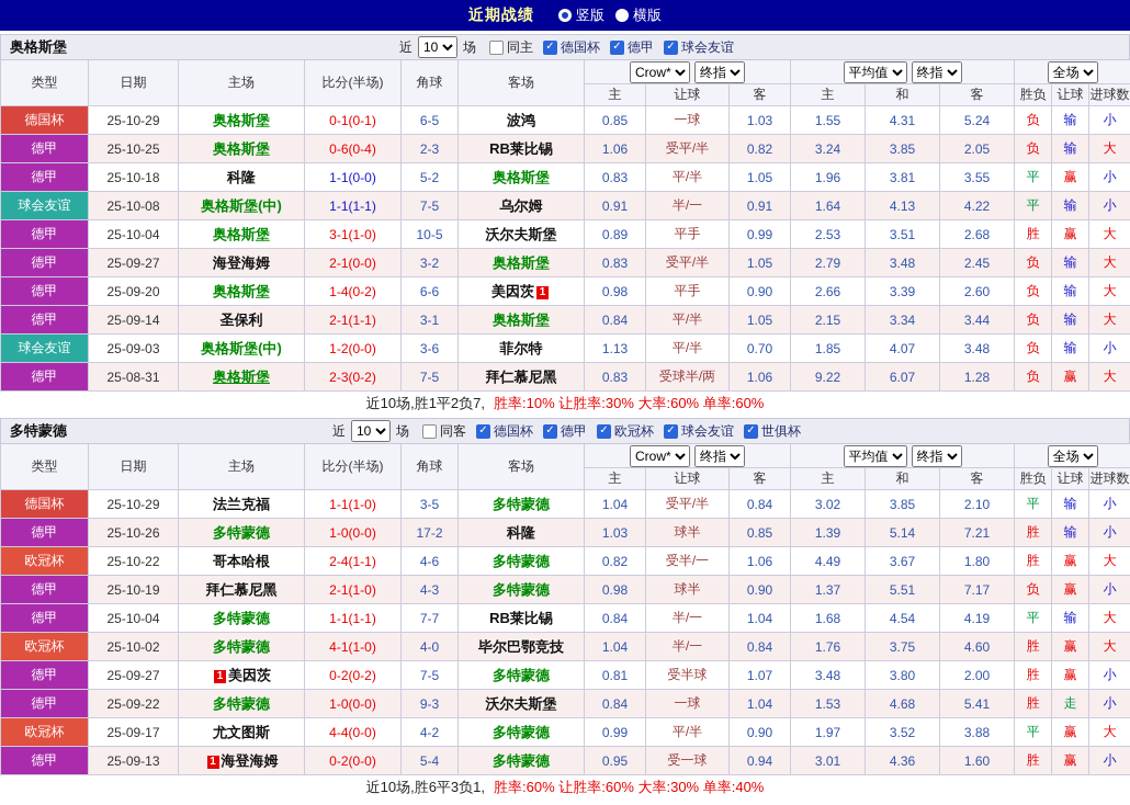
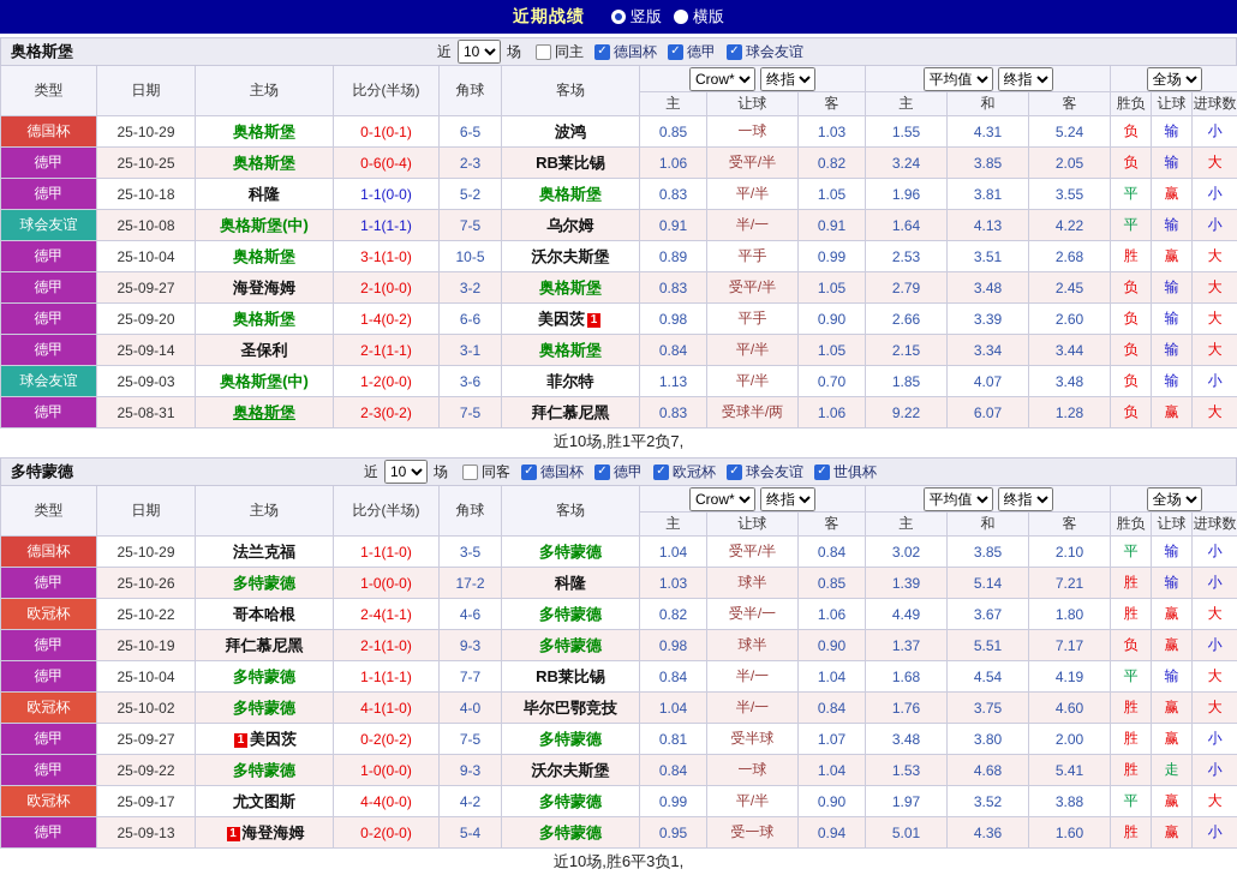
  近期战绩
  竖版
  横版
  奥格斯堡
  近
  10
  场
  同主
  ✓
  德国杯
  ✓
  德甲
  ✓
  球会友谊
  类型	日期	主场	比分(半场)	角球	客场	Crow* 终指	平均值 终指	全场
  主	让球	客	主	和	客	胜负	让球	进球数
  德国杯	25-10-29	奥格斯堡	0-1(0-1)	6-5	波鸿	0.85	一球	1.03	1.55	4.31	5.24	负	输	小
  德甲	25-10-25	奥格斯堡	0-6(0-4)	2-3	RB莱比锡	1.06	受平/半	0.82	3.24	3.85	2.05	负	输	大
  德甲	25-10-18	科隆	1-1(0-0)	5-2	奥格斯堡	0.83	平/半	1.05	1.96	3.81	3.55	平	赢	小
  球会友谊	25-10-08	奥格斯堡(中)	1-1(1-1)	7-5	乌尔姆	0.91	半/一	0.91	1.64	4.13	4.22	平	输	小
  德甲	25-10-04	奥格斯堡	3-1(1-0)	10-5	沃尔夫斯堡	0.89	平手	0.99	2.53	3.51	2.68	胜	赢	大
  德甲	25-09-27	海登海姆	2-1(0-0)	3-2	奥格斯堡	0.83	受平/半	1.05	2.79	3.48	2.45	负	输	大
  德甲	25-09-20	奥格斯堡	1-4(0-2)	6-6	美因茨 1	0.98	平手	0.90	2.66	3.39	2.60	负	输	大
  德甲	25-09-14	圣保利	2-1(1-1)	3-1	奥格斯堡	0.84	平/半	1.05	2.15	3.34	3.44	负	输	大
  球会友谊	25-09-03	奥格斯堡(中)	1-2(0-0)	3-6	菲尔特	1.13	平/半	0.70	1.85	4.07	3.48	负	输	小
  德甲	25-08-31	奥格斯堡	2-3(0-2)	7-5	拜仁慕尼黑	0.83	受球半/两	1.06	9.22	6.07	1.28	负	赢	大
  近10场,胜1平2负7,
- 胜率:10% 让胜率:30% 大率:60% 单率:60%
  多特蒙德
  近
  10
  场
  同客
  ✓
  德国杯
  ✓
  德甲
  ✓
  欧冠杯
  ✓
  球会友谊
  ✓
  世俱杯
  类型	日期	主场	比分(半场)	角球	客场	Crow* 终指	平均值 终指	全场
  主	让球	客	主	和	客	胜负	让球	进球数
  德国杯	25-10-29	法兰克福	1-1(1-0)	3-5	多特蒙德	1.04	受平/半	0.84	3.02	3.85	2.10	平	输	小
  德甲	25-10-26	多特蒙德	1-0(0-0)	17-2	科隆	1.03	球半	0.85	1.39	5.14	7.21	胜	输	小
  欧冠杯	25-10-22	哥本哈根	2-4(1-1)	4-6	多特蒙德	0.82	受半/一	1.06	4.49	3.67	1.80	胜	赢	大
- 德甲	25-10-19	拜仁慕尼黑	2-1(1-0)	4-3	多特蒙德	0.98	球半	0.90	1.37	5.51	7.17	负	赢	小
+ 德甲	25-10-19	拜仁慕尼黑	2-1(1-0)	9-3	多特蒙德	0.98	球半	0.90	1.37	5.51	7.17	负	赢	小
  德甲	25-10-04	多特蒙德	1-1(1-1)	7-7	RB莱比锡	0.84	半/一	1.04	1.68	4.54	4.19	平	输	大
  欧冠杯	25-10-02	多特蒙德	4-1(1-0)	4-0	毕尔巴鄂竞技	1.04	半/一	0.84	1.76	3.75	4.60	胜	赢	大
  德甲	25-09-27	1 美因茨	0-2(0-2)	7-5	多特蒙德	0.81	受半球	1.07	3.48	3.80	2.00	胜	赢	小
  德甲	25-09-22	多特蒙德	1-0(0-0)	9-3	沃尔夫斯堡	0.84	一球	1.04	1.53	4.68	5.41	胜	走	小
  欧冠杯	25-09-17	尤文图斯	4-4(0-0)	4-2	多特蒙德	0.99	平/半	0.90	1.97	3.52	3.88	平	赢	大
- 德甲	25-09-13	1 海登海姆	0-2(0-0)	5-4	多特蒙德	0.95	受一球	0.94	3.01	4.36	1.60	胜	赢	小
+ 德甲	25-09-13	1 海登海姆	0-2(0-0)	5-4	多特蒙德	0.95	受一球	0.94	5.01	4.36	1.60	胜	赢	小
  近10场,胜6平3负1,
- 胜率:60% 让胜率:60% 大率:30% 单率:40%
